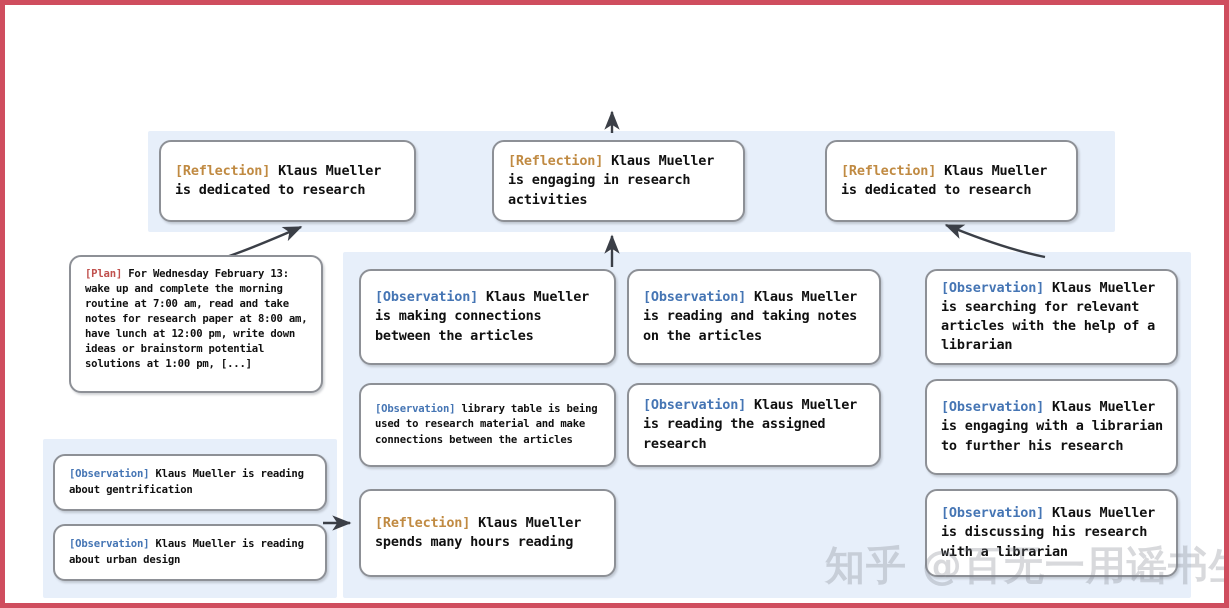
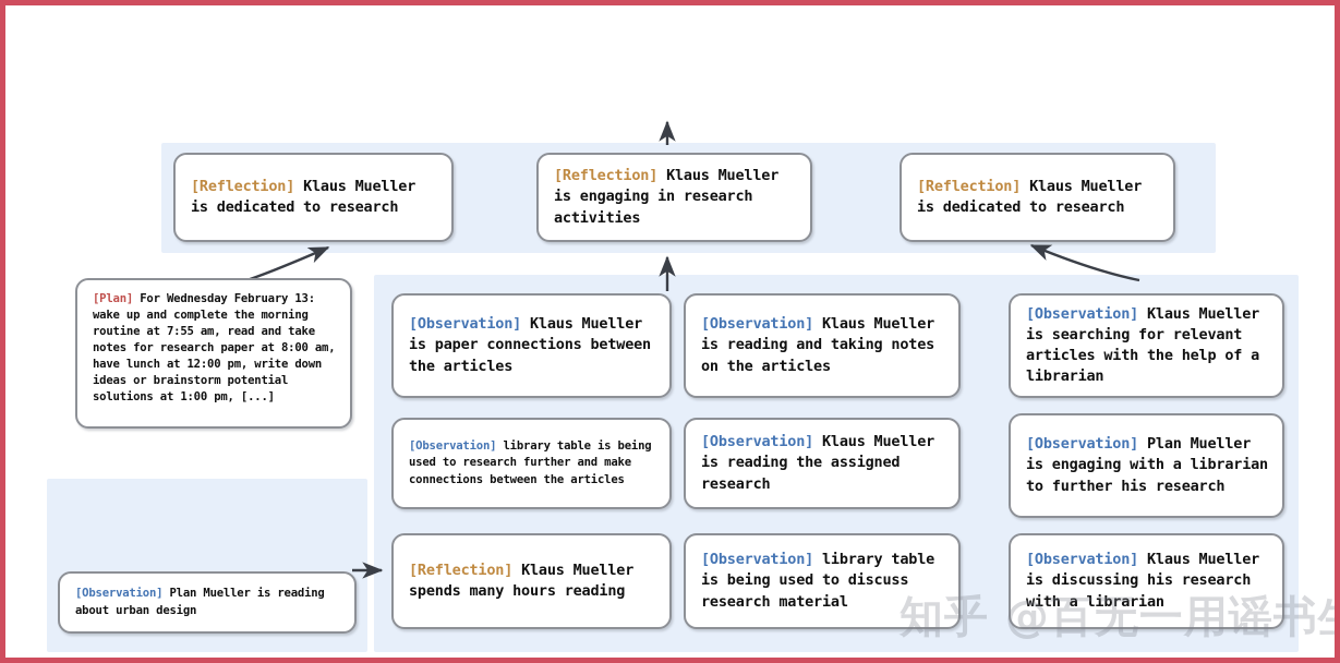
  [Reflection] Klaus Mueller is dedicated to research
  [Reflection] Klaus Mueller is engaging in research activities
  [Reflection] Klaus Mueller is dedicated to research
- [Plan] For Wednesday February 13: wake up and complete the morning routine at 7:00 am, read and take notes for research paper at 8:00 am, have lunch at 12:00 pm, write down ideas or brainstorm potential solutions at 1:00 pm, [...]
+ [Plan] For Wednesday February 13: wake up and complete the morning routine at 7:55 am, read and take notes for research paper at 8:00 am, have lunch at 12:00 pm, write down ideas or brainstorm potential solutions at 1:00 pm, [...]
- [Observation] Klaus Mueller is reading about gentrification
- [Observation] Klaus Mueller is reading about urban design
+ [Observation] Plan Mueller is reading about urban design
- [Observation] Klaus Mueller is making connections between the articles
+ [Observation] Klaus Mueller is paper connections between the articles
- [Observation] library table is being used to research material and make connections between the articles
+ [Observation] library table is being used to research further and make connections between the articles
  [Reflection] Klaus Mueller spends many hours reading
  [Observation] Klaus Mueller is reading and taking notes on the articles
  [Observation] Klaus Mueller is reading the assigned research
+ [Observation] library table is being used to discuss research material
  [Observation] Klaus Mueller is searching for relevant articles with the help of a librarian
- [Observation] Klaus Mueller is engaging with a librarian to further his research
+ [Observation] Plan Mueller is engaging with a librarian to further his research
  [Observation] Klaus Mueller is discussing his research with a librarian
  知乎 @百无一用谣书
